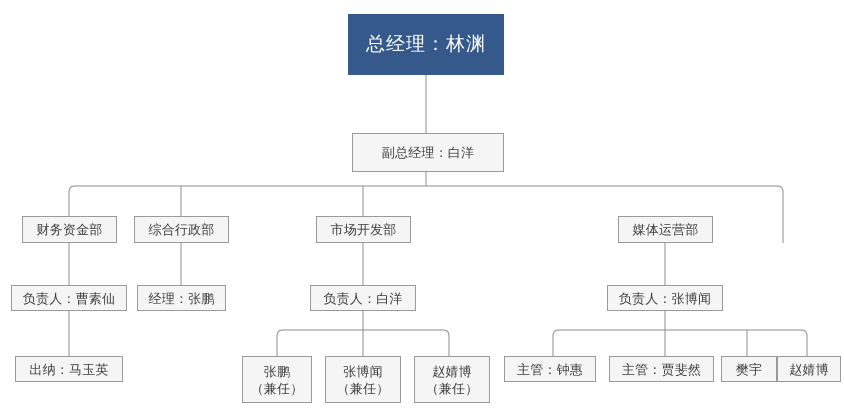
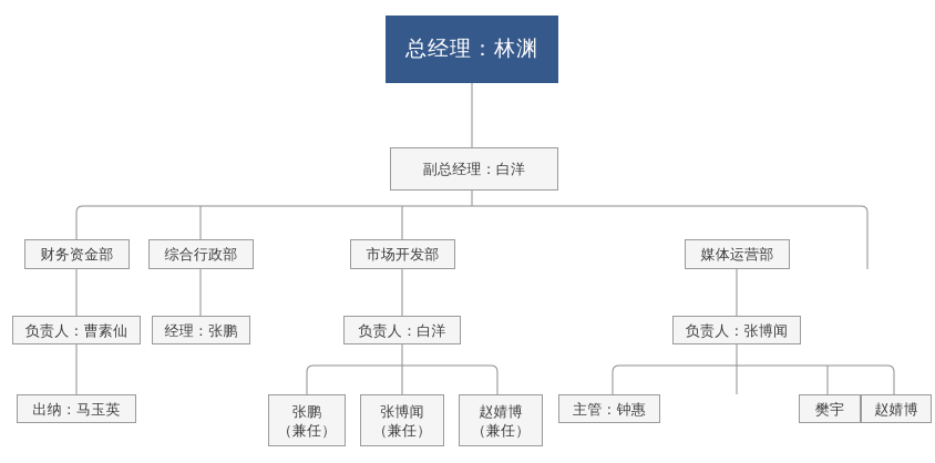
  总经理：林渊
  副总经理：白洋
  财务资金部
  综合行政部
  市场开发部
  媒体运营部
  负责人：曹素仙
  经理：张鹏
  负责人：白洋
  负责人：张博闻
  出纳：马玉英
  张鹏
  （兼任）
  张博闻
  （兼任）
  赵婧博
  （兼任）
  主管：钟惠
- 主管：贾斐然
  樊宇
  赵婧博
